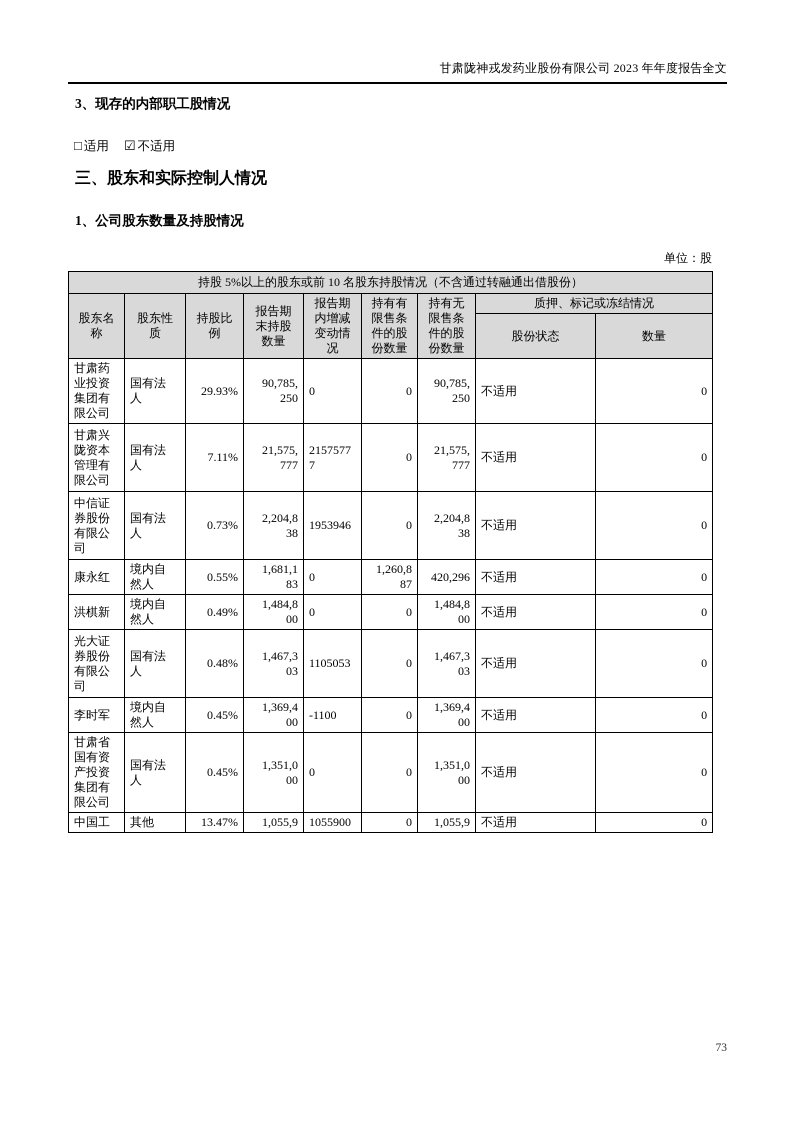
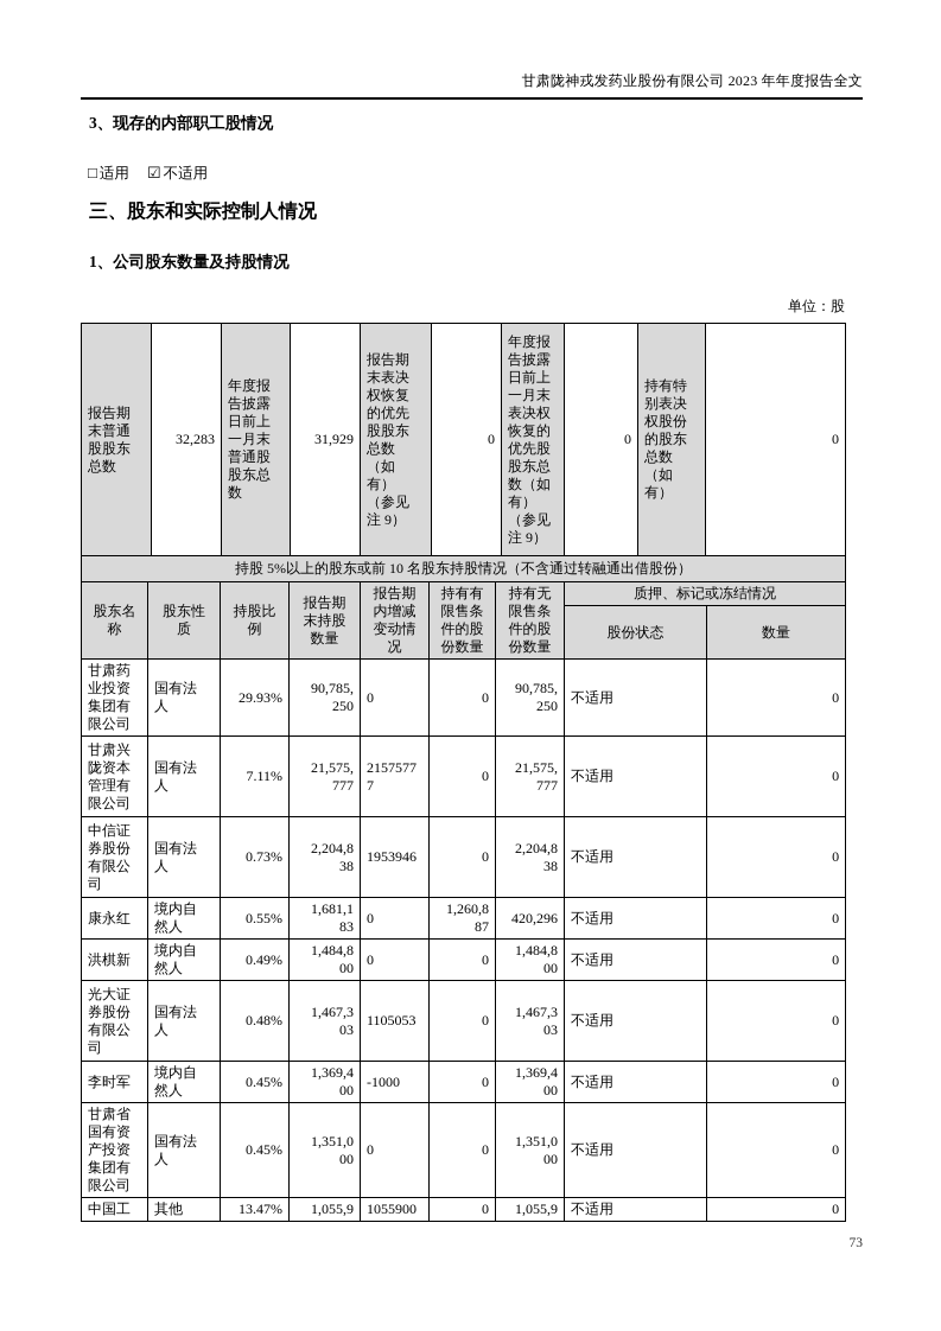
  甘肃陇神戎发药业股份有限公司 2023 年年度报告全文
  3、现存的内部职工股情况
  □ 适用 ☑ 不适用
  三、股东和实际控制人情况
  1、公司股东数量及持股情况
  单位：股
+ 报告期 末普通 股股东 总数	32,283	年度报 告披露 日前上 一月末 普通股 股东总 数	31,929	报告期 末表决 权恢复 的优先 股股东 总数 （如 有） （参见 注 9）	0	年度报 告披露 日前上 一月末 表决权 恢复的 优先股 股东总 数（如 有） （参见 注 9）	0	持有特 别表决 权股份 的股东 总数 （如 有）	0
  持股 5%以上的股东或前 10 名股东持股情况（不含通过转融通出借股份）
  股东名 称	股东性 质	持股比 例	报告期 末持股 数量	报告期 内增减 变动情 况	持有有 限售条 件的股 份数量	持有无 限售条 件的股 份数量	质押、标记或冻结情况
  股份状态	数量
  甘肃药 业投资 集团有 限公司	国有法 人	29.93%	90,785, 250	0	0	90,785, 250	不适用	0
  甘肃兴 陇资本 管理有 限公司	国有法 人	7.11%	21,575, 777	2157577 7	0	21,575, 777	不适用	0
  中信证 券股份 有限公 司	国有法 人	0.73%	2,204,8 38	1953946	0	2,204,8 38	不适用	0
  康永红	境内自 然人	0.55%	1,681,1 83	0	1,260,8 87	420,296	不适用	0
  洪棋新	境内自 然人	0.49%	1,484,8 00	0	0	1,484,8 00	不适用	0
  光大证 券股份 有限公 司	国有法 人	0.48%	1,467,3 03	1105053	0	1,467,3 03	不适用	0
- 李时军	境内自 然人	0.45%	1,369,4 00	-1100	0	1,369,4 00	不适用	0
+ 李时军	境内自 然人	0.45%	1,369,4 00	-1000	0	1,369,4 00	不适用	0
  甘肃省 国有资 产投资 集团有 限公司	国有法 人	0.45%	1,351,0 00	0	0	1,351,0 00	不适用	0
  中国工	其他	13.47%	1,055,9	1055900	0	1,055,9	不适用	0
  73
